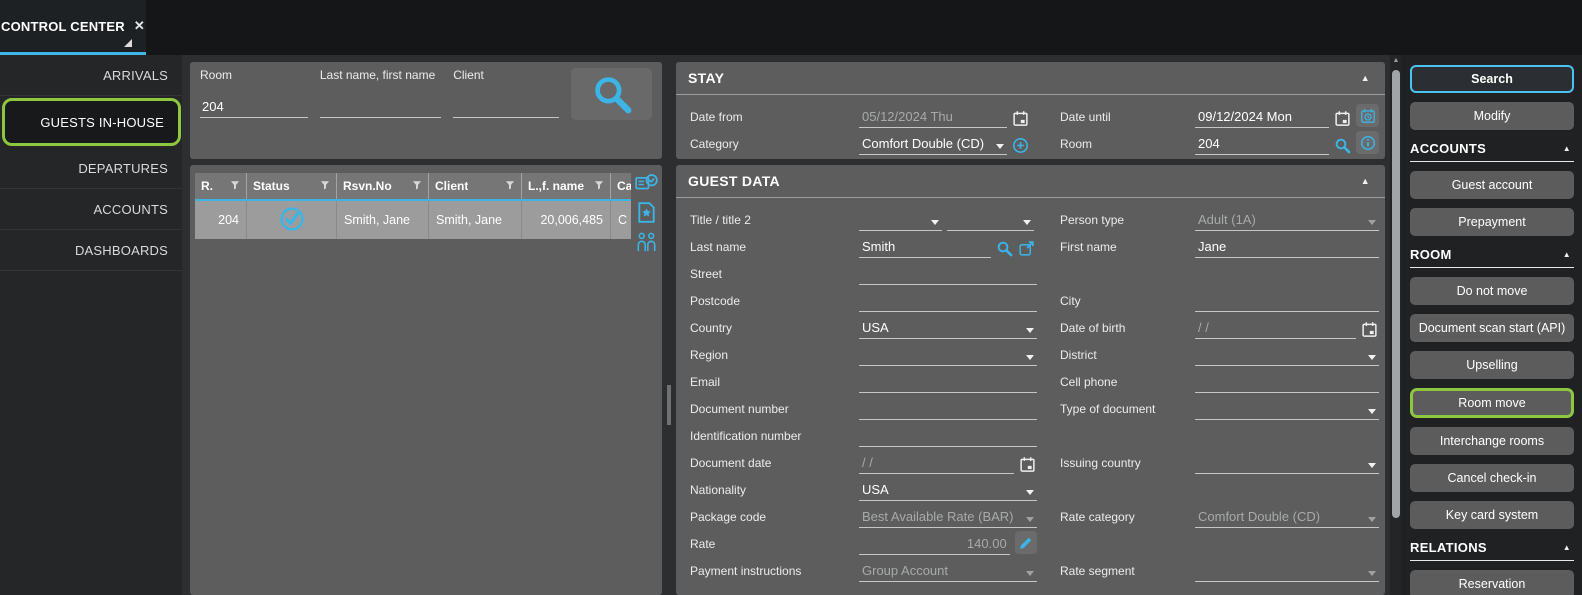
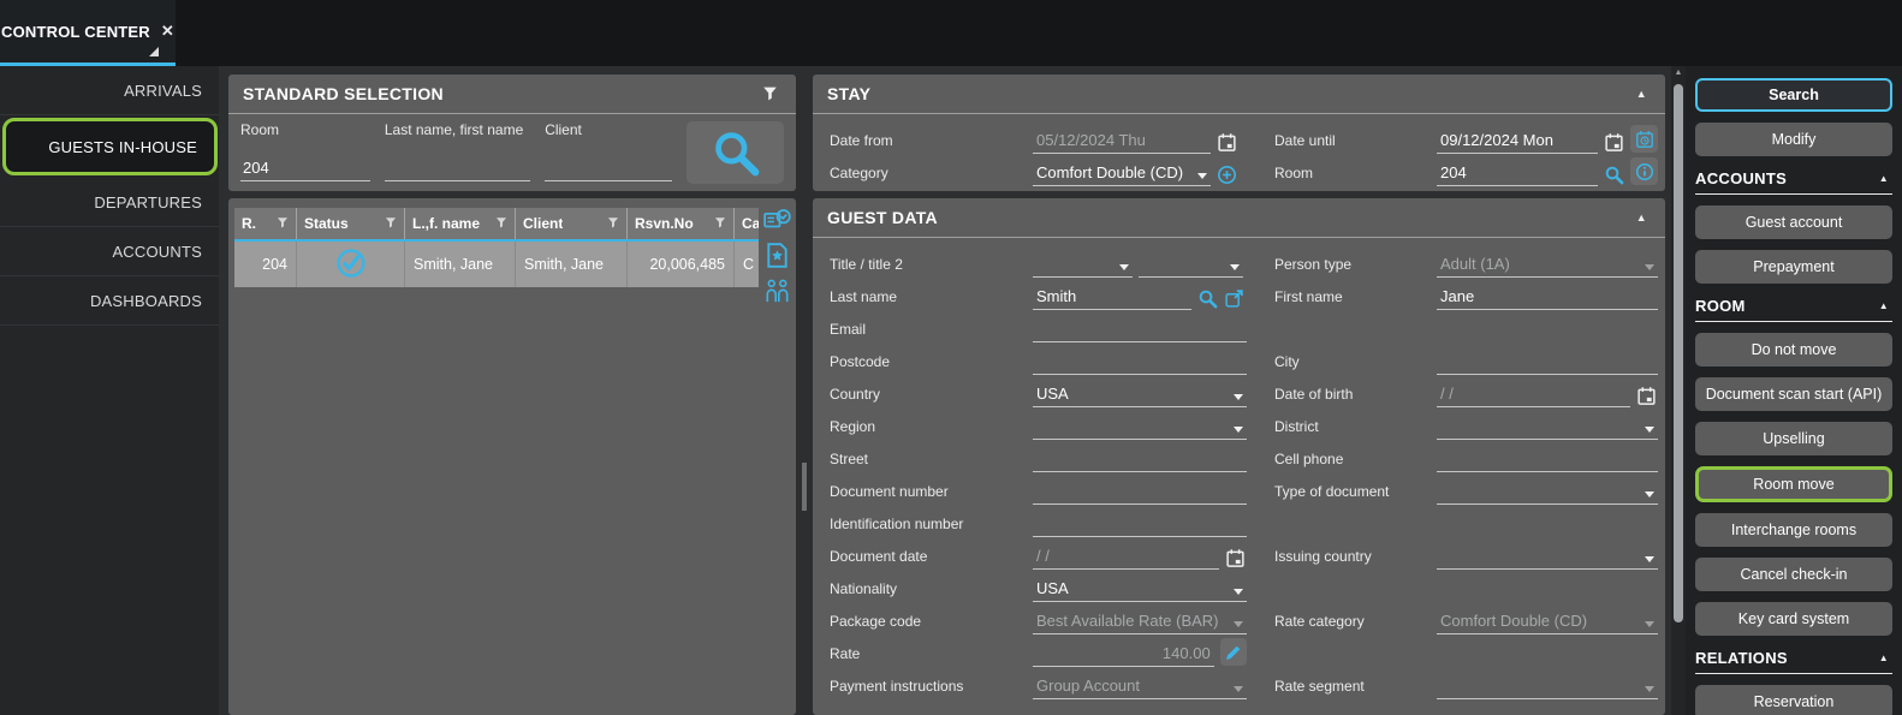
  CONTROL CENTER
  ✕
  ARRIVALS
  GUESTS IN-HOUSE
  DEPARTURES
  ACCOUNTS
  DASHBOARDS
+ STANDARD SELECTION
  Room
  204
  Last name, first name
  Client
  R.
  Status
- Rsvn.No
+ L.,f. name
  Client
- L.,f. name
+ Rsvn.No
  Ca
  204
  Smith, Jane
  Smith, Jane
  20,006,485
  C
  STAY
  ▲
  Date from
  05/12/2024 Thu
  Date until
  09/12/2024 Mon
  Category
  Comfort Double (CD)
  Room
  204
  GUEST DATA
  ▲
  Title / title 2
  Person type
  Adult (1A)
  Last name
  Smith
  First name
  Jane
- Street
+ Email
  Postcode
  City
  Country
  USA
  Date of birth
  / /
  Region
  District
- Email
+ Street
  Cell phone
  Document number
  Type of document
  Identification number
  Document date
  / /
  Issuing country
  Nationality
  USA
  Package code
  Best Available Rate (BAR)
  Rate category
  Comfort Double (CD)
  Rate
  140.00
  Payment instructions
  Group Account
  Rate segment
  Search
  Modify
  ACCOUNTS
  ▲
  Guest account
  Prepayment
  ROOM
  ▲
  Do not move
  Document scan start (API)
  Upselling
  Room move
  Interchange rooms
  Cancel check-in
  Key card system
  RELATIONS
  ▲
  Reservation
